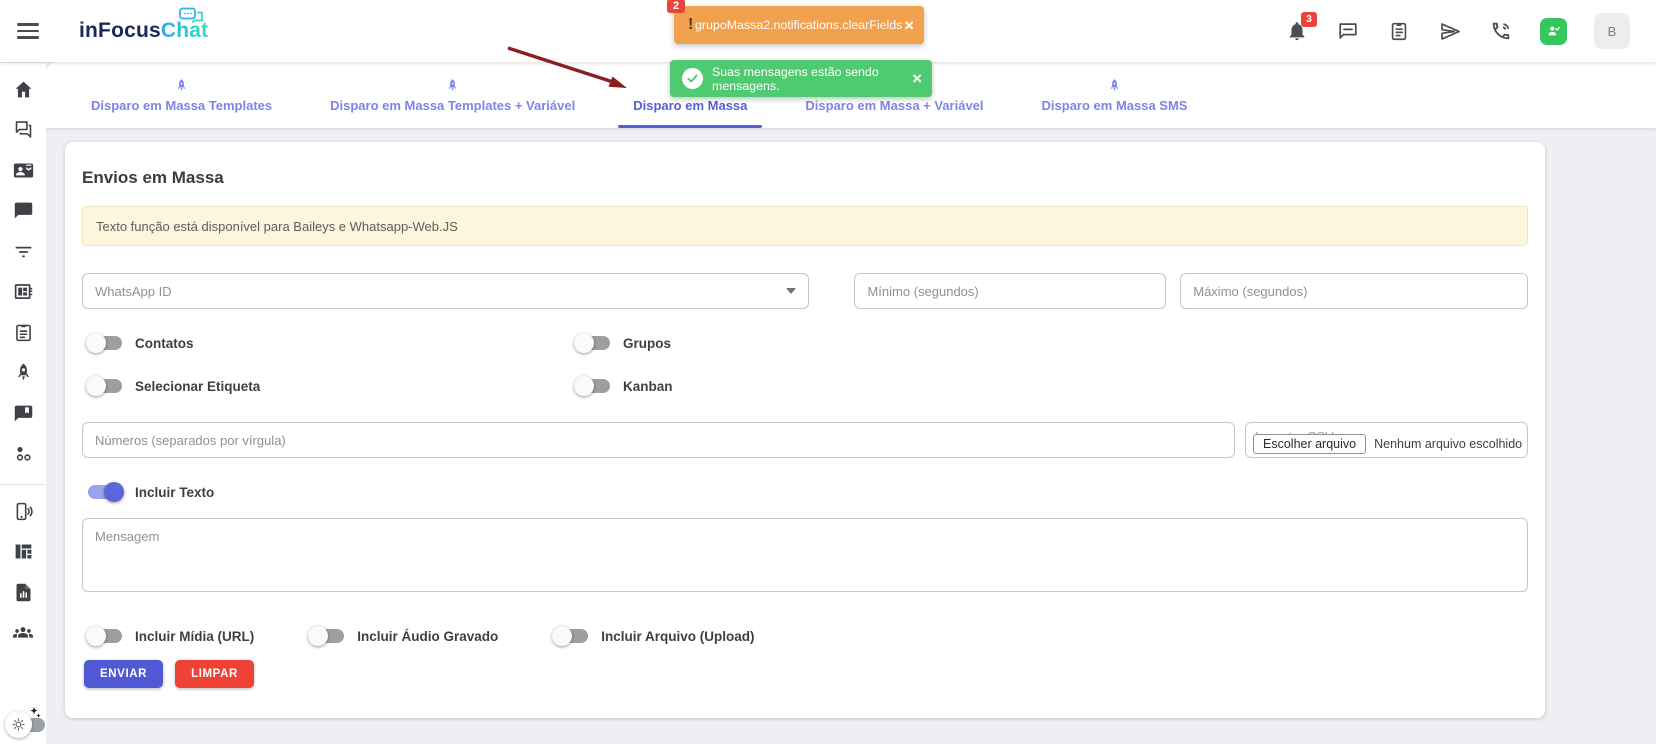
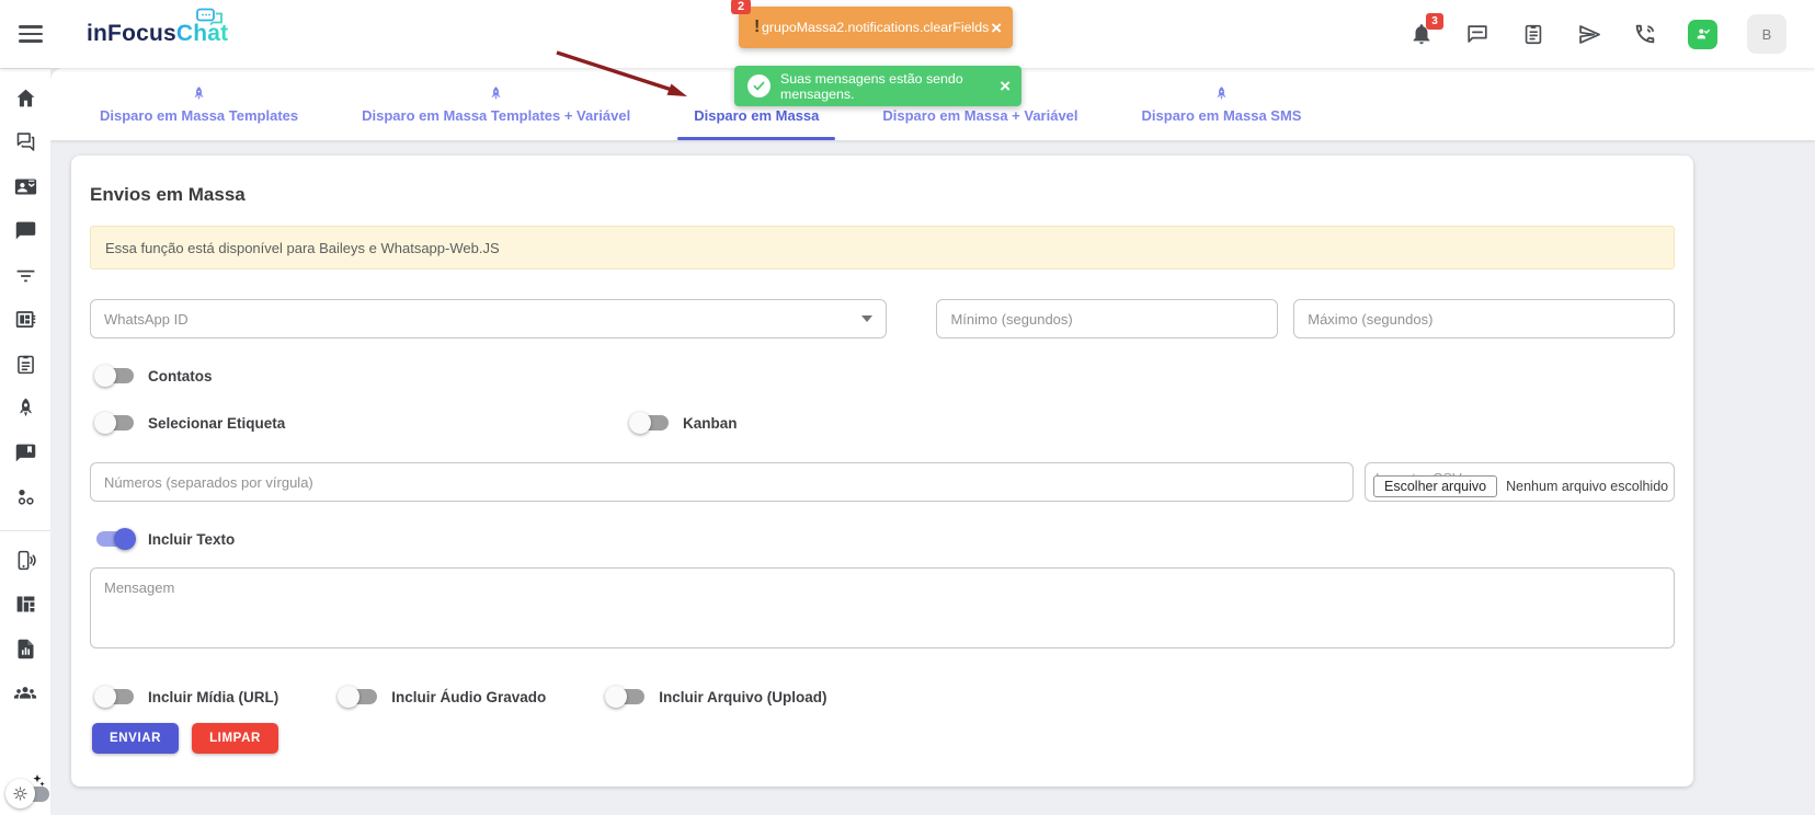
  inFocusChat
  3
  B
  2
  !
  grupoMassa2.notifications.clearFields
  ×
  Suas mensagens estão sendo mensagens.
  ×
  Disparo em Massa Templates
  Disparo em Massa Templates + Variável
  Disparo em Massa
  Disparo em Massa + Variável
  Disparo em Massa SMS
  Envios em Massa
- Texto função está disponível para Baileys e Whatsapp-Web.JS
+ Essa função está disponível para Baileys e Whatsapp-Web.JS
  WhatsApp ID
  Mínimo (segundos)
  Máximo (segundos)
  Contatos
- Grupos
  Selecionar Etiqueta
  Kanban
  Números (separados por vírgula)
  Escolher arquivo
  Nenhum arquivo escolhido
  Incluir Texto
  Mensagem
  Incluir Mídia (URL)
  Incluir Áudio Gravado
  Incluir Arquivo (Upload)
  ENVIAR
  LIMPAR
